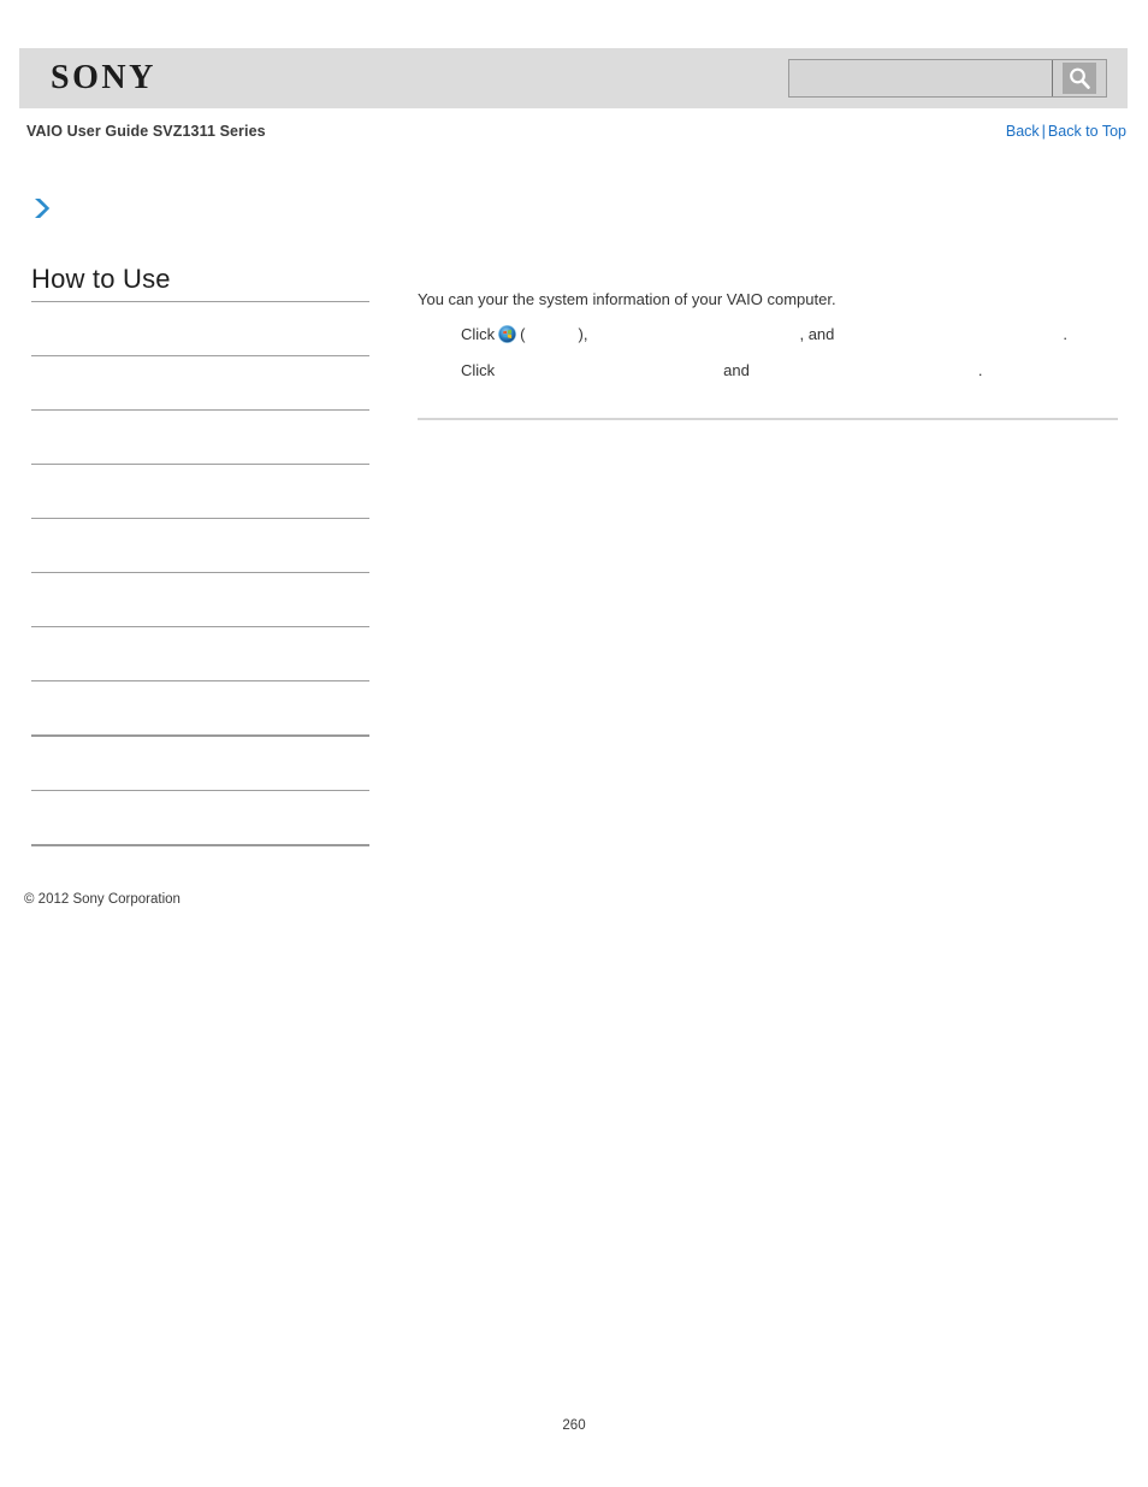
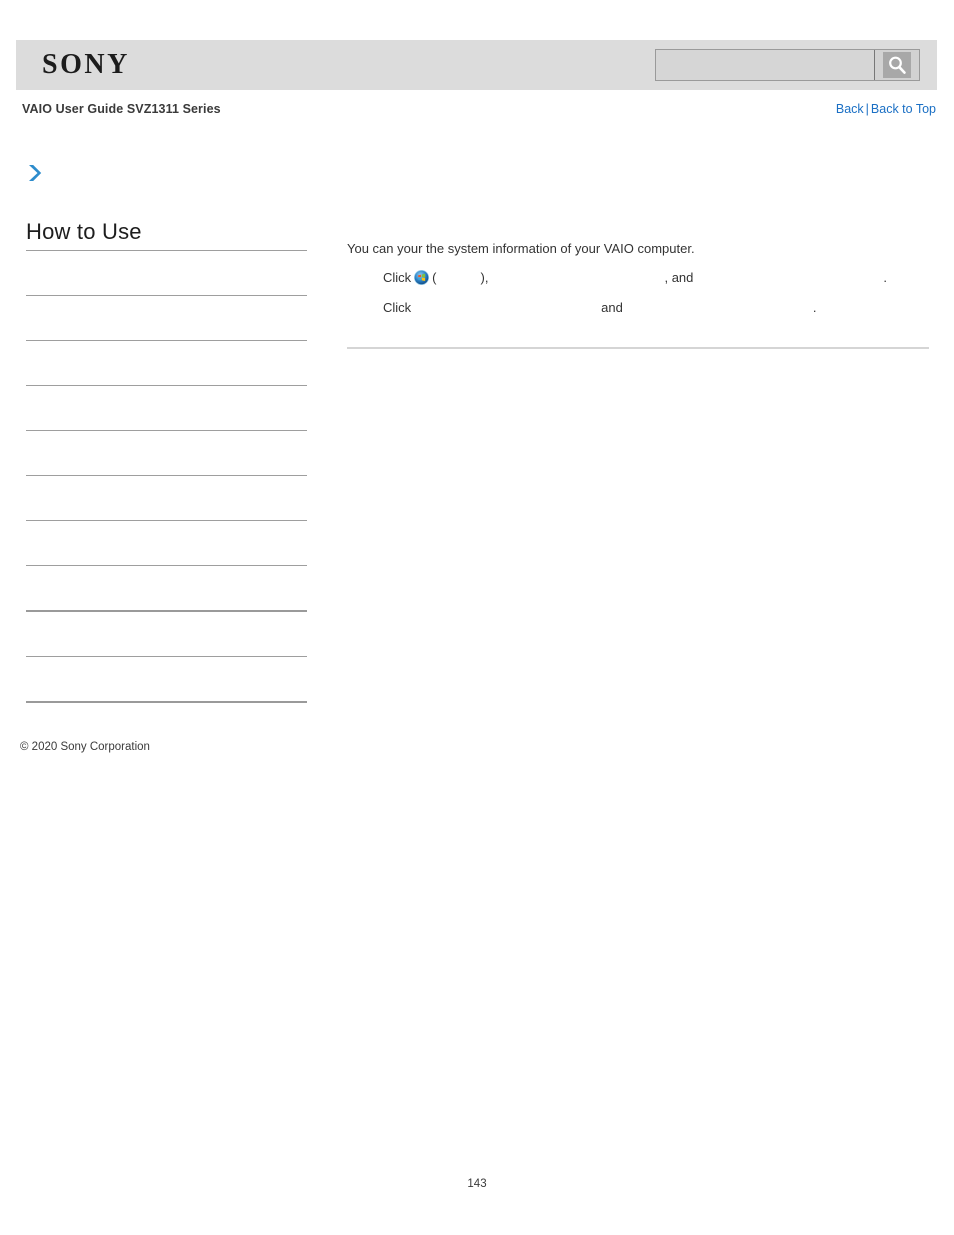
  SONY
  VAIO User Guide SVZ1311 Series
  Back | Back to Top
  How to Use
- © 2012 Sony Corporation
+ © 2020 Sony Corporation
  You can your the system information of your VAIO computer.
  Click ( ), , and .
  Click and .
- 260
+ 143
